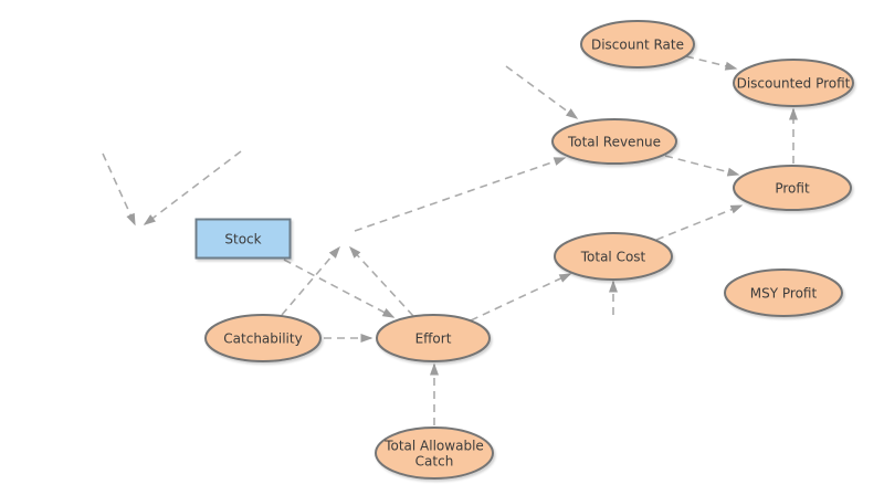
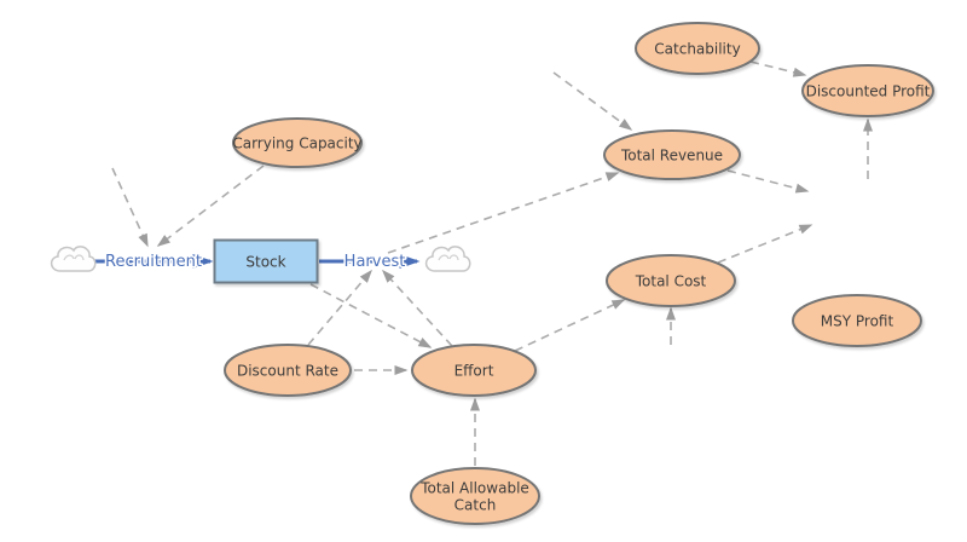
+ Recruitment
+ Harvest
+ Carrying Capacity
- Discount Rate
+ Catchability
  Discounted Profit
  Total Revenue
- Profit
  Total Cost
  MSY Profit
- Catchability
+ Discount Rate
  Effort
  Total Allowable Catch
  Stock
